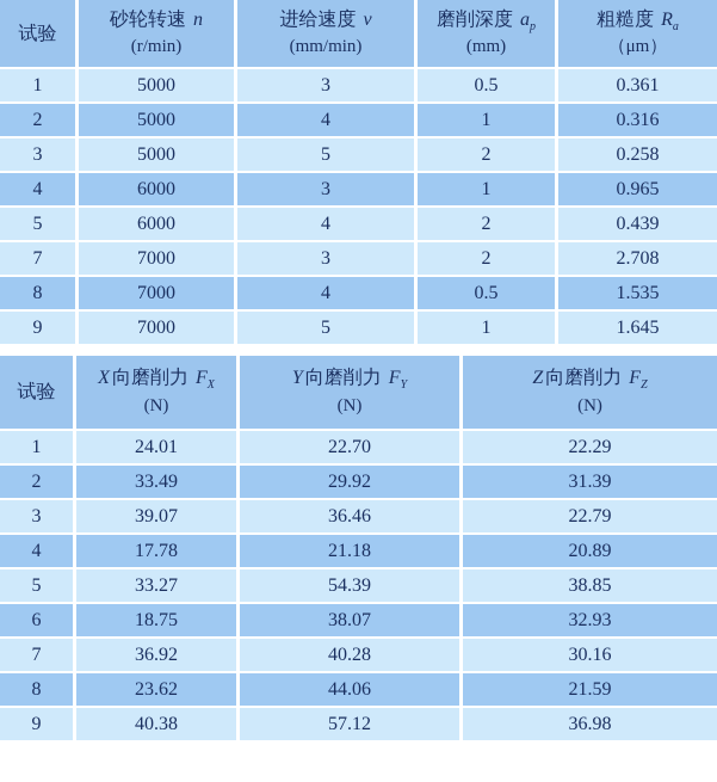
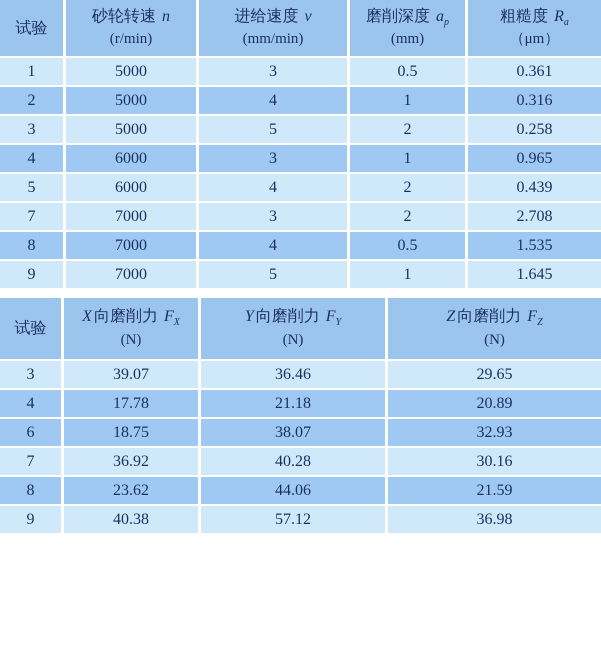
  试验	砂轮转速 n (r/min)	进给速度 v (mm/min)	磨削深度 ap (mm)	粗糙度 Ra （μm）
  1	5000	3	0.5	0.361
  2	5000	4	1	0.316
  3	5000	5	2	0.258
  4	6000	3	1	0.965
  5	6000	4	2	0.439
  7	7000	3	2	2.708
  8	7000	4	0.5	1.535
  9	7000	5	1	1.645
  试验	X向磨削力 FX (N)	Y向磨削力 FY (N)	Z向磨削力 FZ (N)
- 1	24.01	22.70	22.29
- 2	33.49	29.92	31.39
- 3	39.07	36.46	22.79
+ 3	39.07	36.46	29.65
  4	17.78	21.18	20.89
- 5	33.27	54.39	38.85
  6	18.75	38.07	32.93
  7	36.92	40.28	30.16
  8	23.62	44.06	21.59
  9	40.38	57.12	36.98
